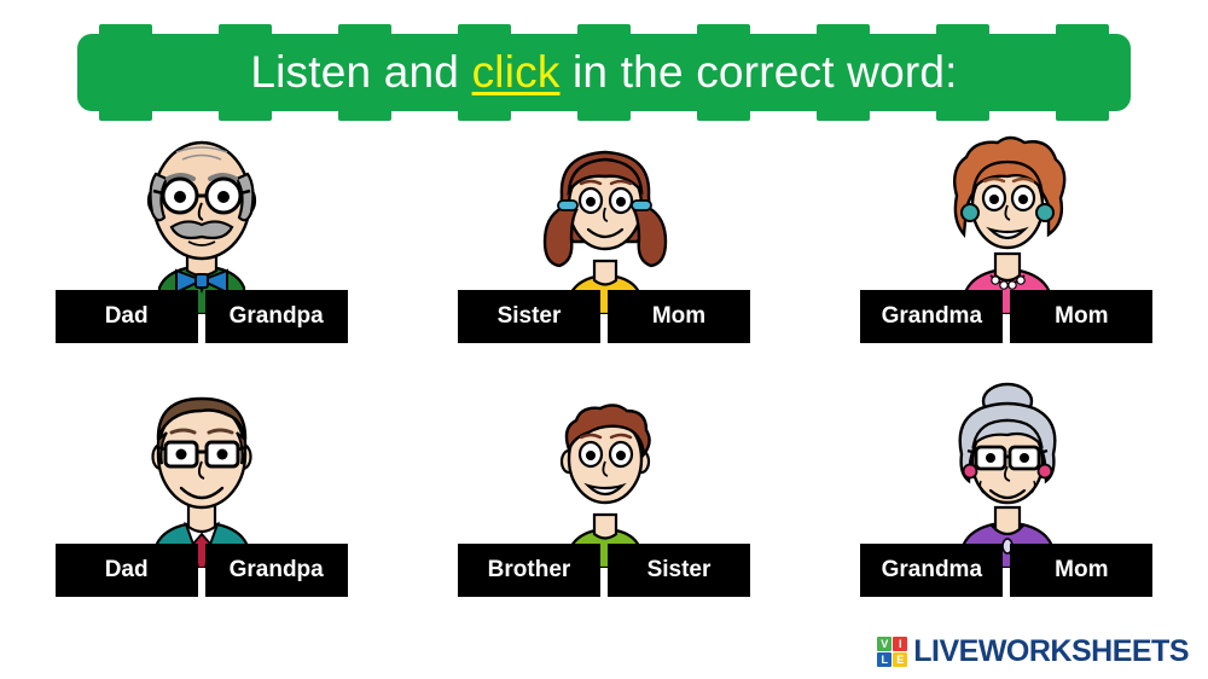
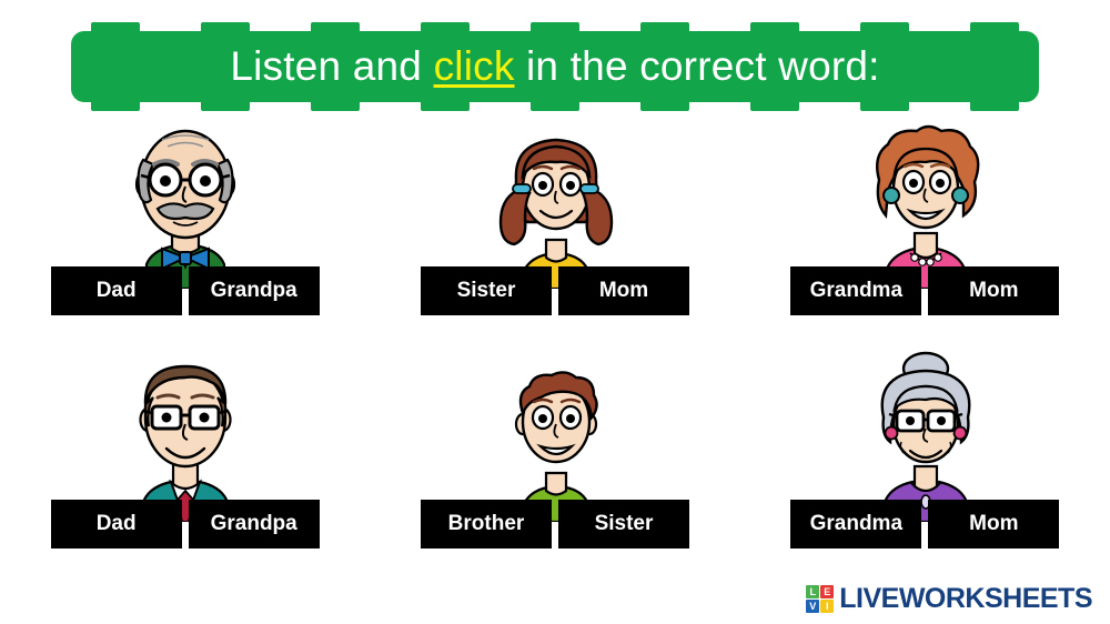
  Listen and click in the correct word:
  Dad
  Grandpa
  Sister
  Mom
  Grandma
  Mom
  Dad
  Grandpa
  Brother
  Sister
  Grandma
  Mom
- V
+ L
- I
+ E
- L
+ V
- E
+ I
  LIVEWORKSHEETS
